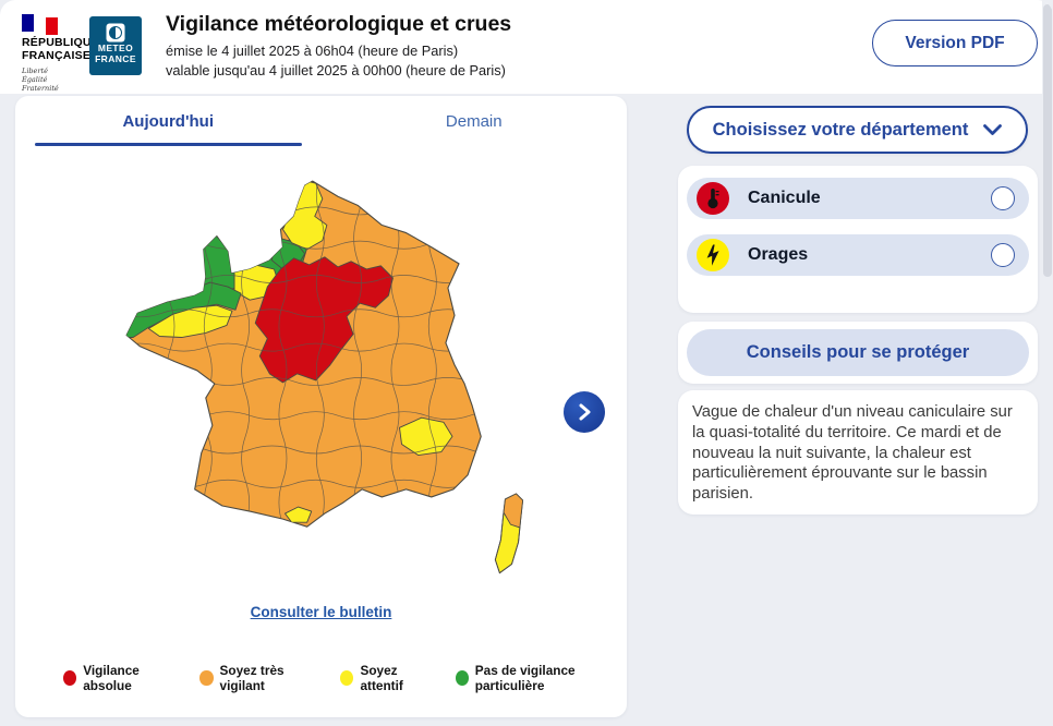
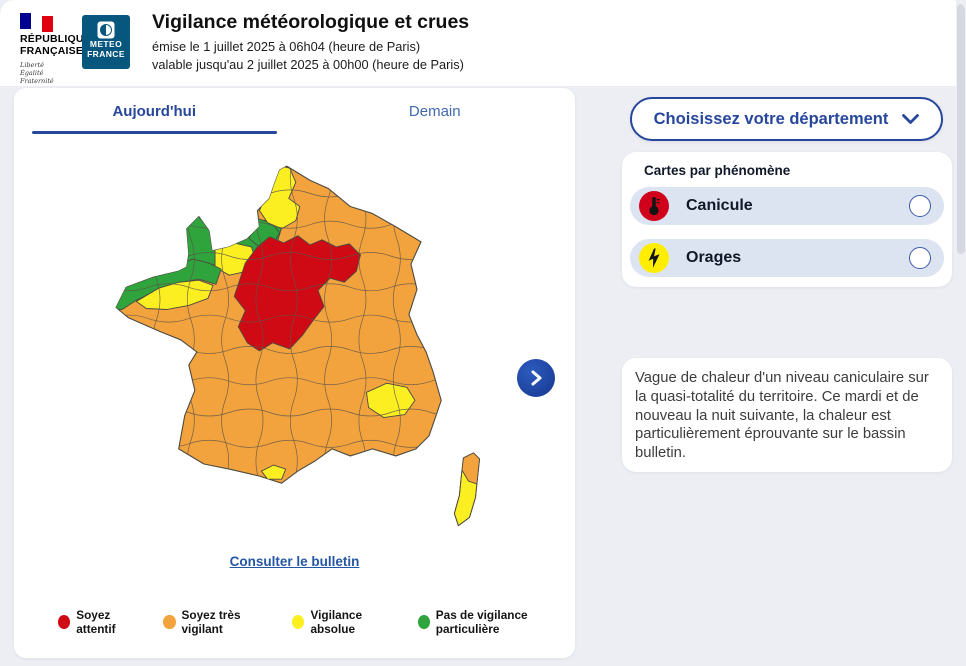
  RÉPUBLIQU
  FRANÇAISE
  Liberté
  Égalité
  Fraternité
  METEO
  FRANCE
  Vigilance météorologique et crues
- émise le 4 juillet 2025 à 06h04 (heure de Paris)
+ émise le 1 juillet 2025 à 06h04 (heure de Paris)
- valable jusqu'au 4 juillet 2025 à 00h00 (heure de Paris)
+ valable jusqu'au 2 juillet 2025 à 00h00 (heure de Paris)
- Version PDF
  Aujourd'hui
  Demain
  Consulter le bulletin
- Vigilance absolue
+ Soyez attentif
  Soyez très vigilant
- Soyez attentif
+ Vigilance absolue
  Pas de vigilance particulière
  Choisissez votre département
+ Cartes par phénomène
  Canicule
  Orages
- Conseils pour se protéger
- Vague de chaleur d'un niveau caniculaire sur la quasi-totalité du territoire. Ce mardi et de nouveau la nuit suivante, la chaleur est particulièrement éprouvante sur le bassin parisien.
+ Vague de chaleur d'un niveau caniculaire sur la quasi-totalité du territoire. Ce mardi et de nouveau la nuit suivante, la chaleur est particulièrement éprouvante sur le bassin bulletin.
